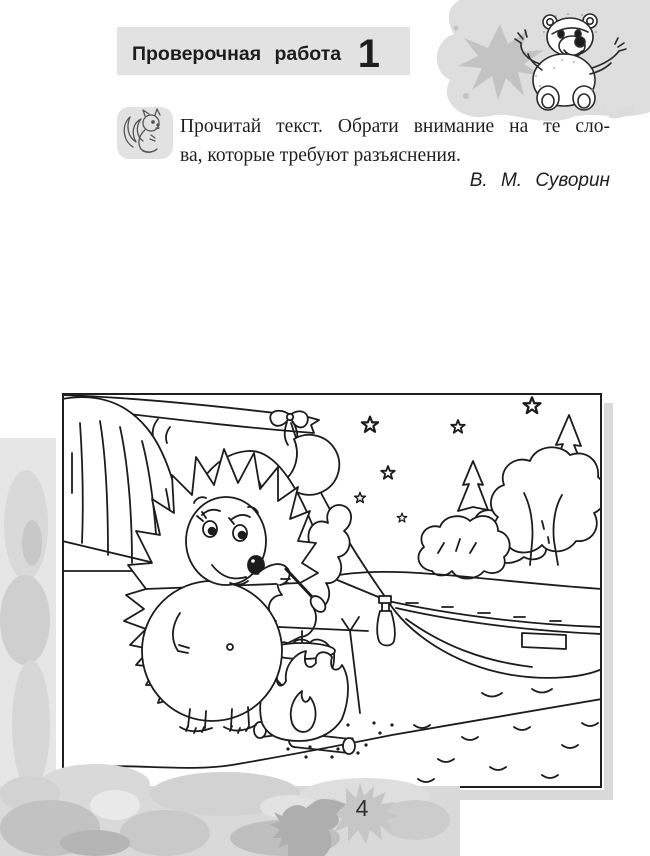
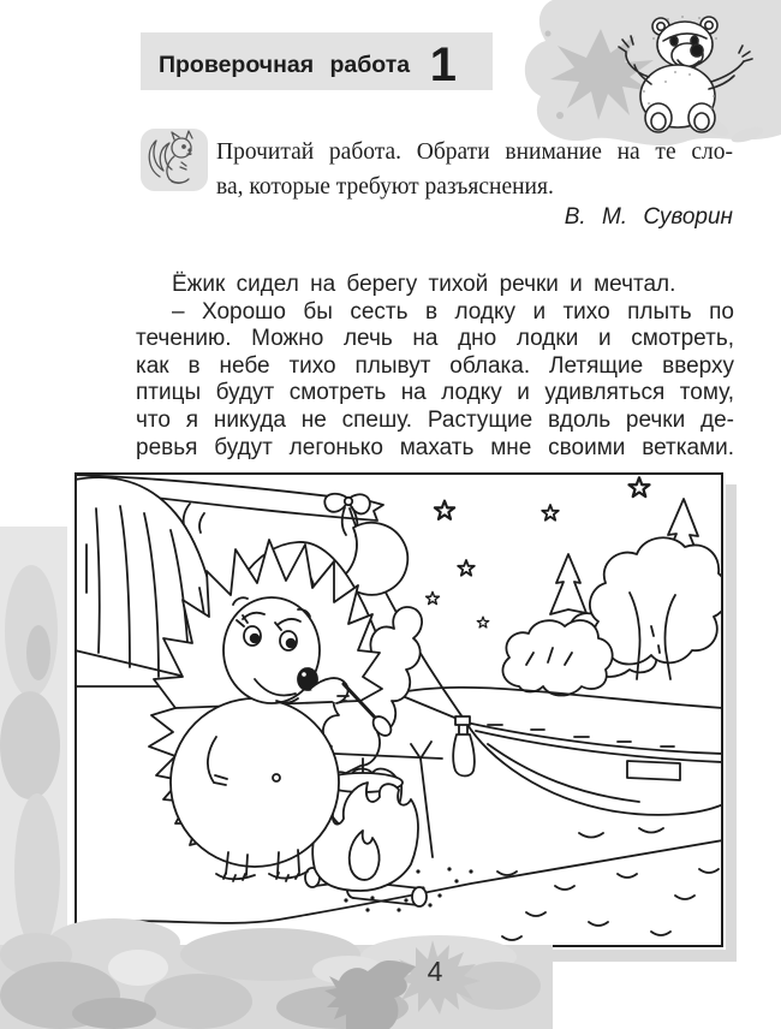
  Проверочная работа
  1
- Прочитай текст. Обрати внимание на те сло-
+ Прочитай работа. Обрати внимание на те сло-
  ва, которые требуют разъяснения.
  В. М. Суворин
+ Ёжик сидел на берегу тихой речки и мечтал.
+ – Хорошо бы сесть в лодку и тихо плыть по
+ течению. Можно лечь на дно лодки и смотреть,
+ как в небе тихо плывут облака. Летящие вверху
+ птицы будут смотреть на лодку и удивляться тому,
+ что я никуда не спешу. Растущие вдоль речки де-
+ ревья будут легонько махать мне своими ветками.
  4
